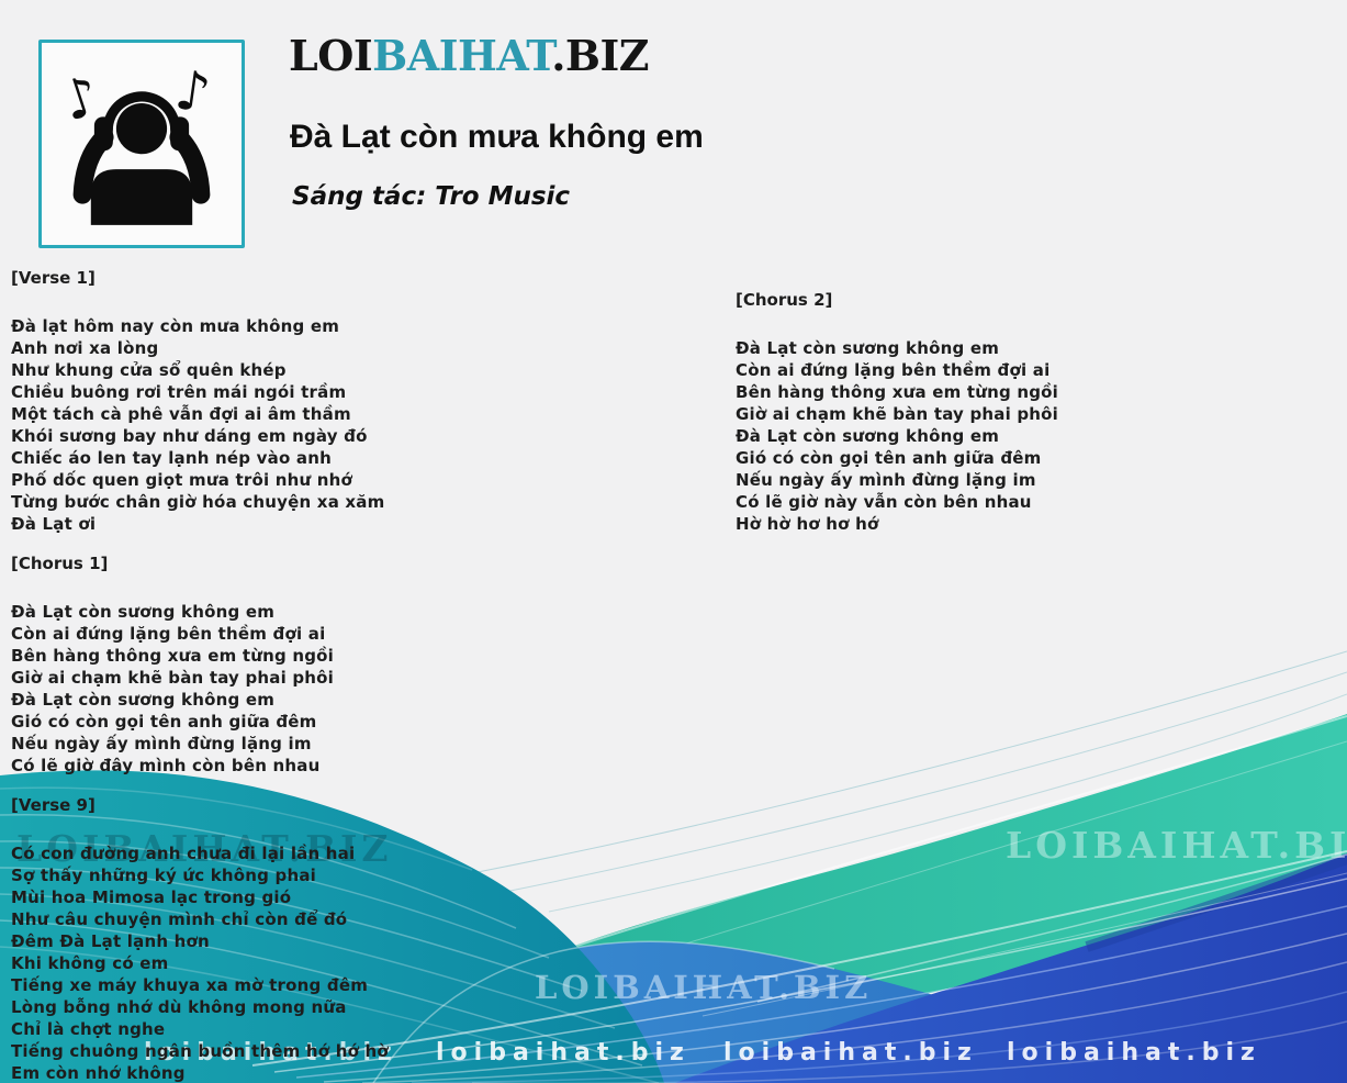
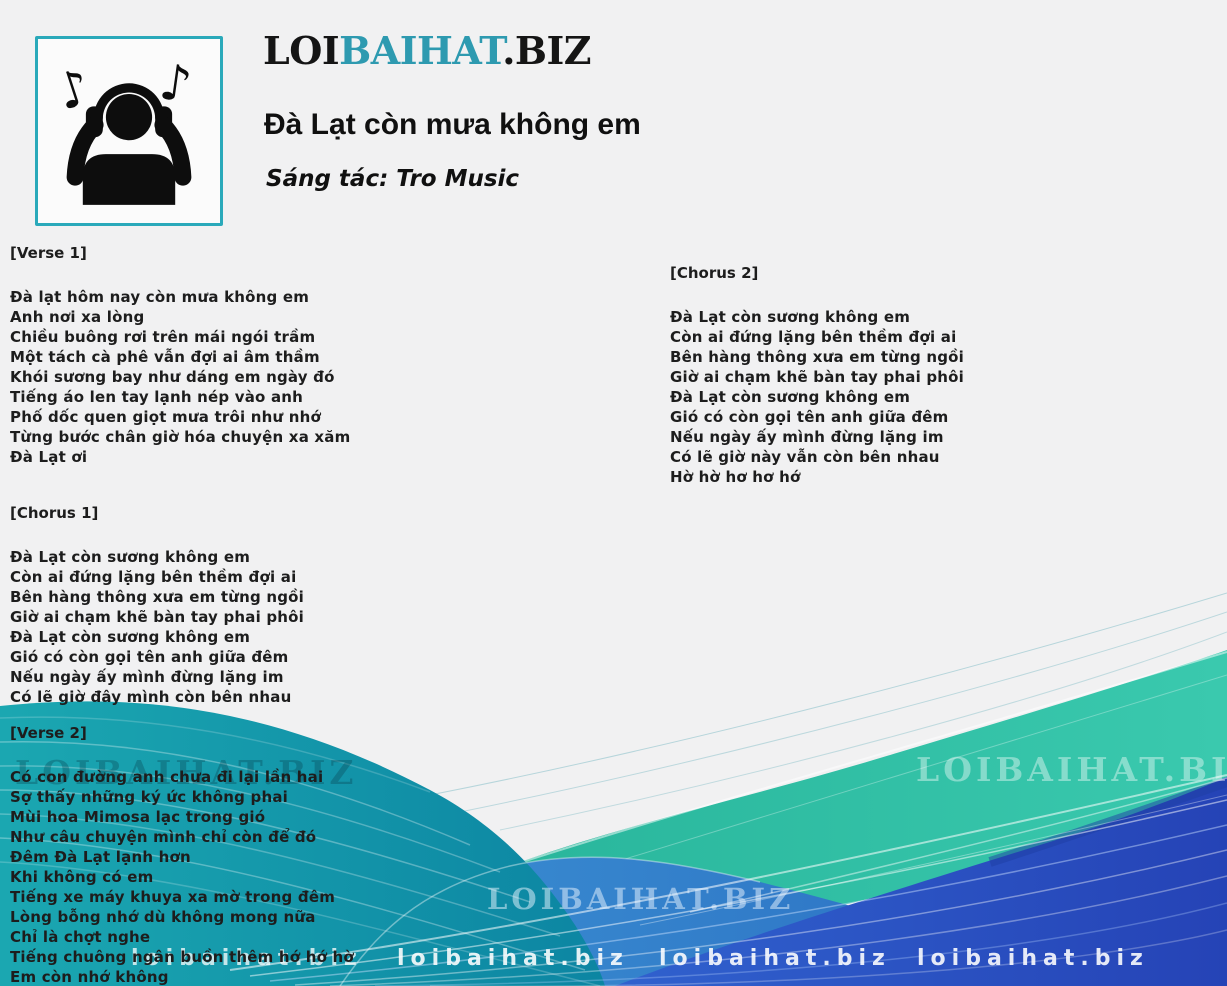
  LOIBAIHAT.BIZ
  LOIBAIHAT.BI
  LOIBAIHAT.BIZ
  loibaihat.biz
  loibaihat.biz
  loibaihat.biz
  loibaihat.biz
  LOIBAIHAT.BIZ
  Đà Lạt còn mưa không em
  Sáng tác: Tro Music
  [Verse 1]
  Đà lạt hôm nay còn mưa không em
  Anh nơi xa lòng
- Như khung cửa sổ quên khép
  Chiều buông rơi trên mái ngói trầm
  Một tách cà phê vẫn đợi ai âm thầm
  Khói sương bay như dáng em ngày đó
- Chiếc áo len tay lạnh nép vào anh
+ Tiếng áo len tay lạnh nép vào anh
  Phố dốc quen giọt mưa trôi như nhớ
  Từng bước chân giờ hóa chuyện xa xăm
  Đà Lạt ơi
  [Chorus 1]
  Đà Lạt còn sương không em
  Còn ai đứng lặng bên thềm đợi ai
  Bên hàng thông xưa em từng ngồi
  Giờ ai chạm khẽ bàn tay phai phôi
  Đà Lạt còn sương không em
  Gió có còn gọi tên anh giữa đêm
  Nếu ngày ấy mình đừng lặng im
  Có lẽ giờ đây mình còn bên nhau
- [Verse 9]
+ [Verse 2]
  Có con đường anh chưa đi lại lần hai
  Sợ thấy những ký ức không phai
  Mùi hoa Mimosa lạc trong gió
  Như câu chuyện mình chỉ còn để đó
  Đêm Đà Lạt lạnh hơn
  Khi không có em
  Tiếng xe máy khuya xa mờ trong đêm
  Lòng bỗng nhớ dù không mong nữa
  Chỉ là chợt nghe
  Tiếng chuông ngân buồn thêm hớ hớ hờ
  Em còn nhớ không
  [Chorus 2]
  Đà Lạt còn sương không em
  Còn ai đứng lặng bên thềm đợi ai
  Bên hàng thông xưa em từng ngồi
  Giờ ai chạm khẽ bàn tay phai phôi
  Đà Lạt còn sương không em
  Gió có còn gọi tên anh giữa đêm
  Nếu ngày ấy mình đừng lặng im
  Có lẽ giờ này vẫn còn bên nhau
  Hờ hờ hơ hơ hớ
